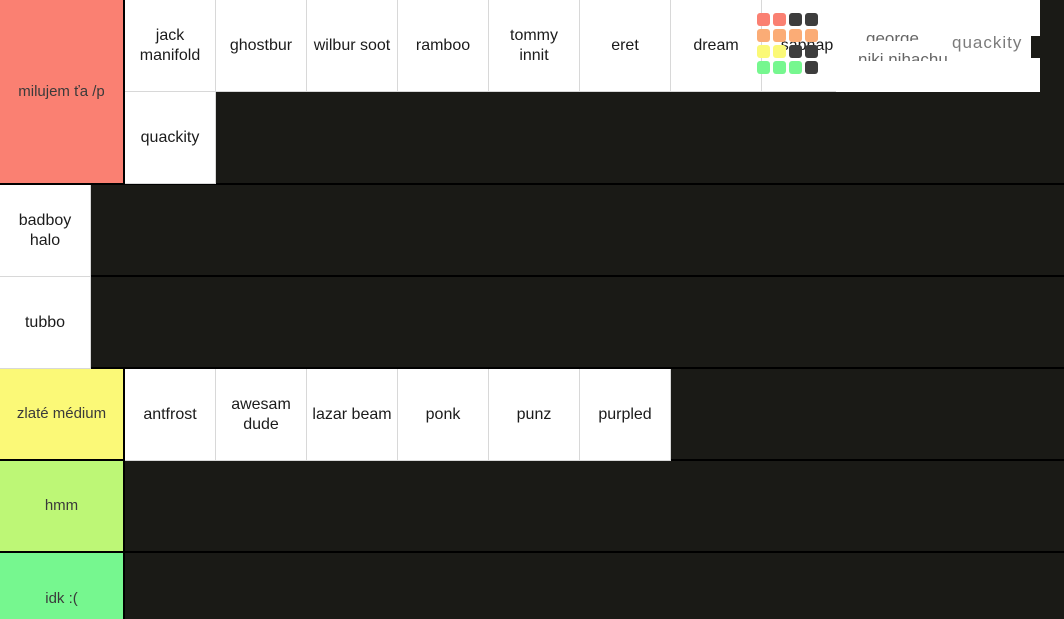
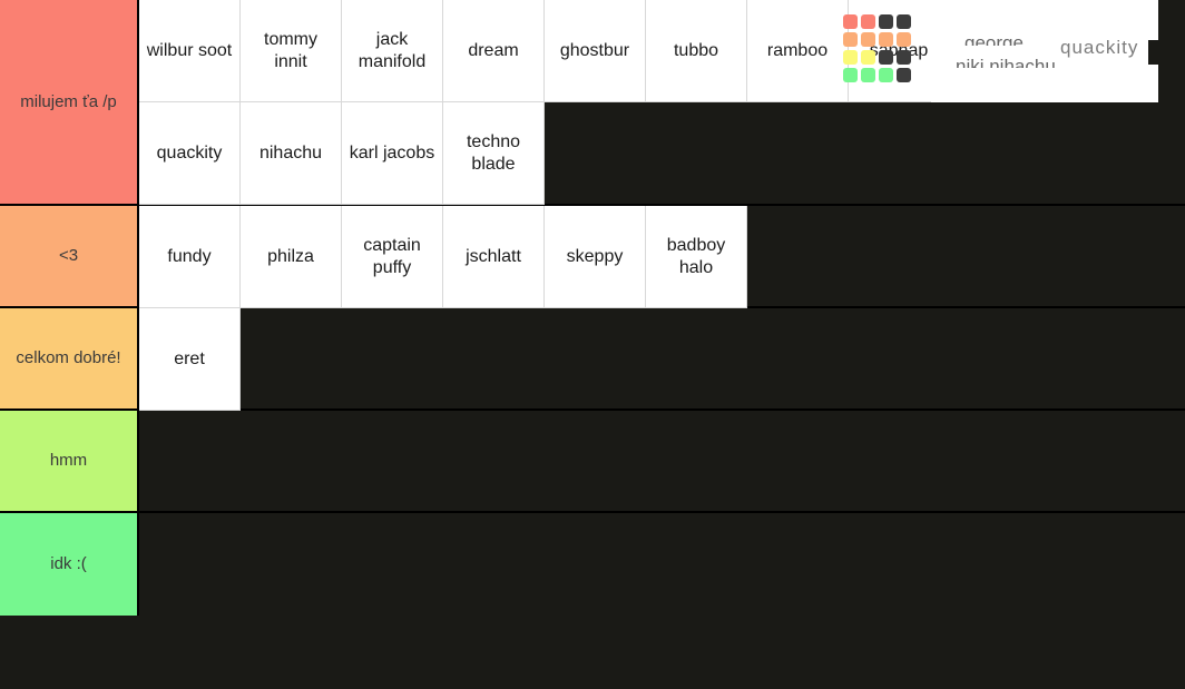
  milujem ťa /p
- jack manifold
+ wilbur soot
- ghostbur
+ tommy innit
- wilbur soot
+ jack manifold
- ramboo
+ dream
- tommy innit
+ ghostbur
- eret
+ tubbo
- dream
+ ramboo
  quackity
+ nihachu
+ karl jacobs
+ techno blade
+ <3
+ fundy
+ philza
+ captain puffy
+ jschlatt
+ skeppy
  badboy halo
+ celkom dobré!
- tubbo
+ eret
- zlaté médium
- antfrost
- awesam dude
- lazar beam
- ponk
- punz
- purpled
  hmm
  idk :(
  george
  niki nihachu
  quackity
